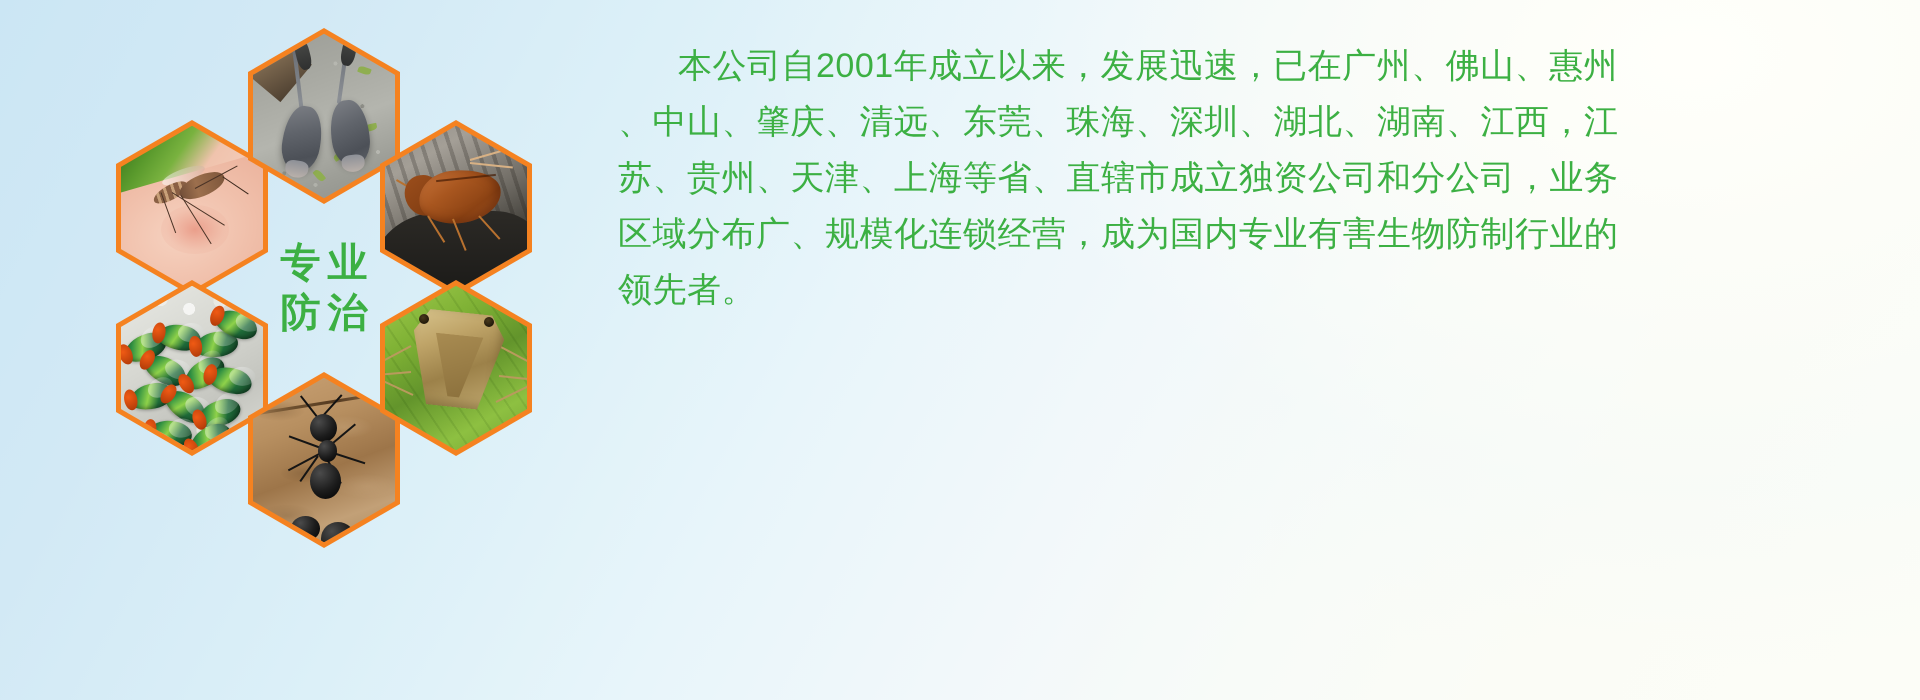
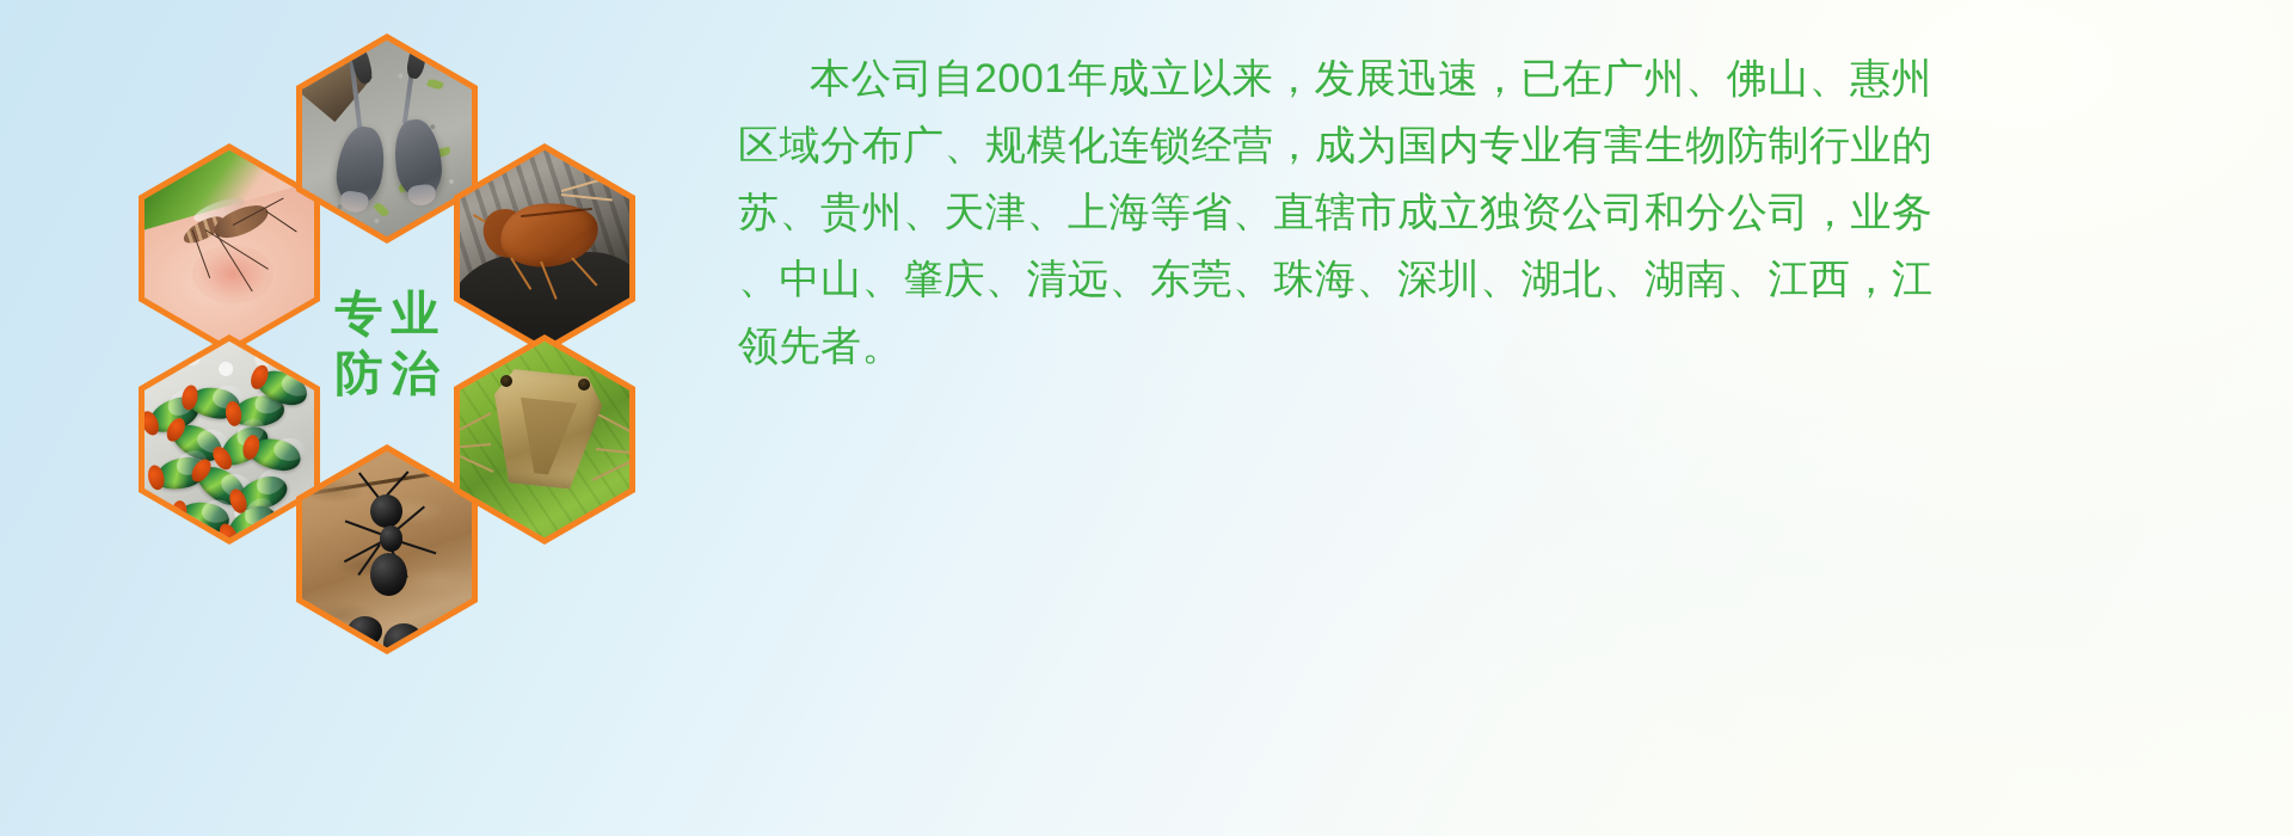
  专业
  防治
  本公司自2001年成立以来，发展迅速，已在广州、佛山、惠州
- 、中山、肇庆、清远、东莞、珠海、深圳、湖北、湖南、江西，江
+ 区域分布广、规模化连锁经营，成为国内专业有害生物防制行业的
  苏、贵州、天津、上海等省、直辖市成立独资公司和分公司，业务
- 区域分布广、规模化连锁经营，成为国内专业有害生物防制行业的
+ 、中山、肇庆、清远、东莞、珠海、深圳、湖北、湖南、江西，江
  领先者。
